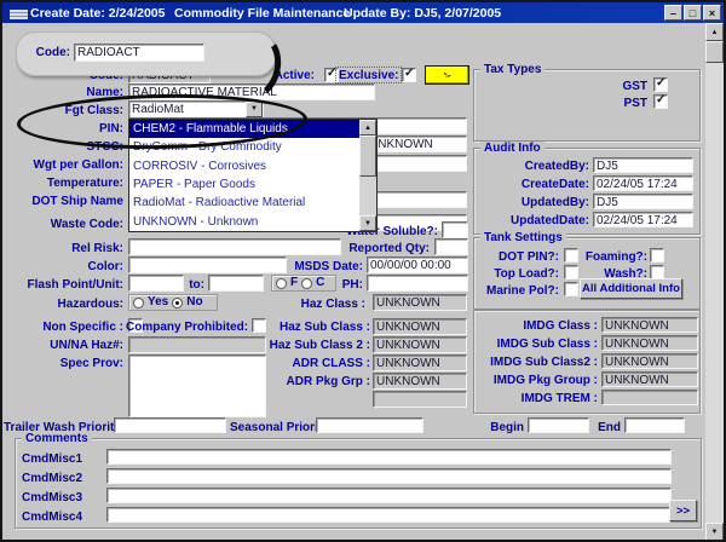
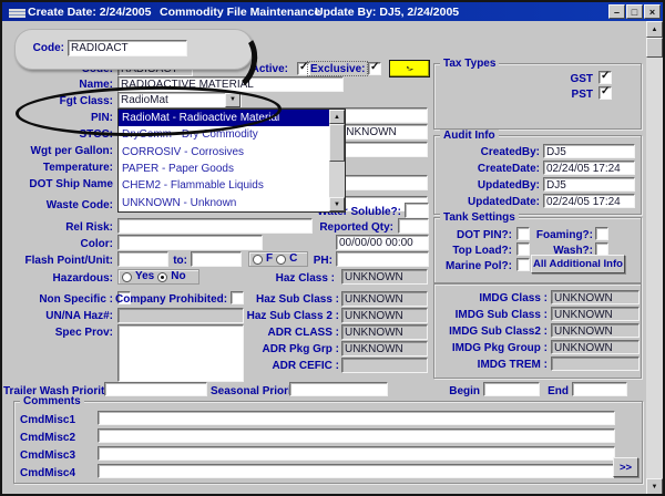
  Create Date: 2/24/2005
  Commodity File Maintenance
- Update By: DJ5, 2/07/2005
+ Update By: DJ5, 2/24/2005
  –
  □
  ×
  Code:
  RADIOACT
  Active:
  ✓
  Exclusive:
  ✓
  Name:
  RADIOACTIVE MATERIAL
  Fgt Class:
  RadioMat
  PIN:
  STCC:
  NKNOWN
  Wgt per Gallon:
  Temperature:
  DOT Ship Name
- CHEM2 - Flammable Liquids
+ RadioMat - Radioactive Material
  DryComm - Dry Commodity
  CORROSIV - Corrosives
  PAPER - Paper Goods
- RadioMat - Radioactive Material
+ CHEM2 - Flammable Liquids
  UNKNOWN - Unknown
  Waste Code:
  Rel Risk:
  Reported Qty:
  Color:
- MSDS Date:
  00/00/00 00:00
  Flash Point/Unit:
  to:
  F
  C
  PH:
  Hazardous:
  Yes
  No
  Haz Class :
  UNKNOWN
  Non Specific :
  Company Prohibited:
  Haz Sub Class :
  UNKNOWN
  UN/NA Haz#:
  Haz Sub Class 2 :
  UNKNOWN
  Spec Prov:
  ADR CLASS :
  UNKNOWN
  ADR Pkg Grp :
  UNKNOWN
+ ADR CEFIC :
  Tax Types
  GST
  ✓
  PST
  ✓
  Audit Info
  CreatedBy:
  DJ5
  CreateDate:
  02/24/05 17:24
  UpdatedBy:
  DJ5
  UpdatedDate:
  02/24/05 17:24
  Tank Settings
  DOT PIN?:
  Foaming?:
  Top Load?:
  Wash?:
  Marine Pol?:
  All Additional Info
  IMDG Class :
  UNKNOWN
  IMDG Sub Class :
  UNKNOWN
  IMDG Sub Class2 :
  UNKNOWN
  IMDG Pkg Group :
  UNKNOWN
  IMDG TREM :
  Trailer Wash Priori
  Seasonal Prio
  Begin
  End
  Comments
  CmdMisc1
  CmdMisc2
  CmdMisc3
  CmdMisc4
  >>
